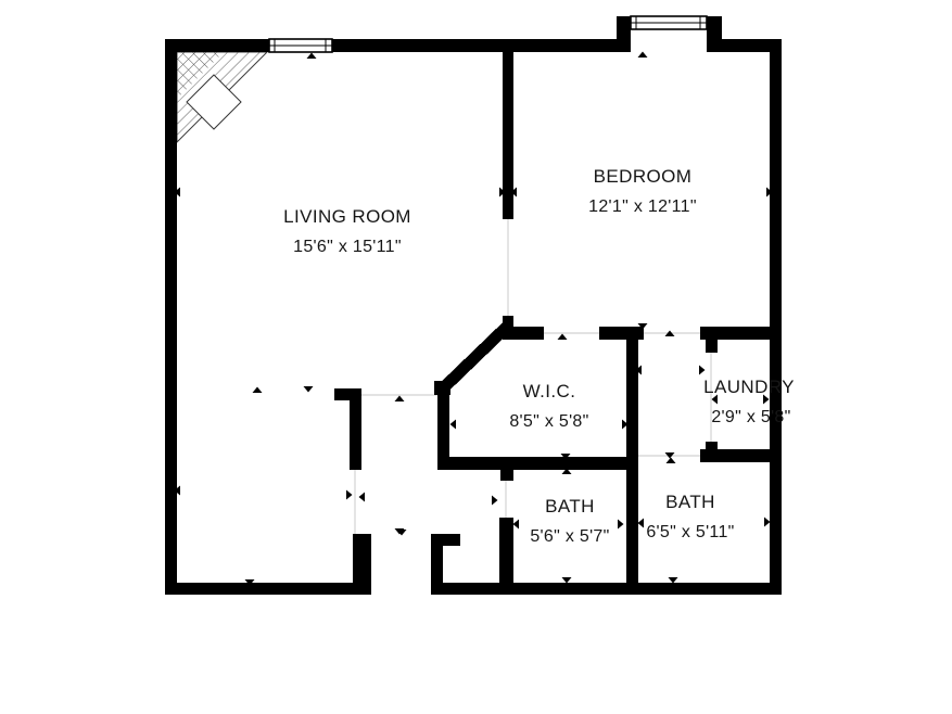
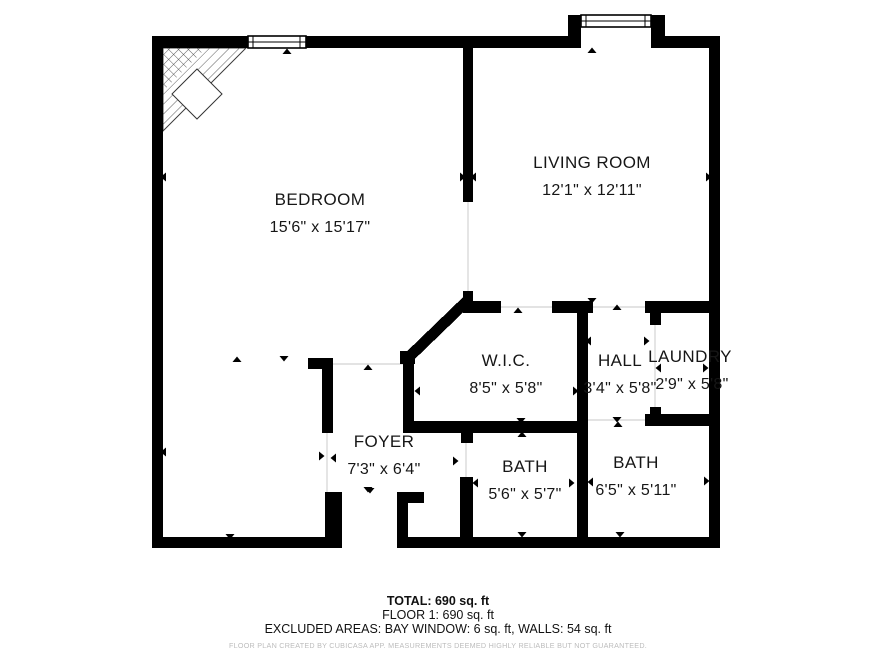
- LIVING ROOM
+ BEDROOM
- 15'6" x 15'11"
+ 15'6" x 15'17"
- BEDROOM
+ LIVING ROOM
  12'1" x 12'11"
  W.I.C.
  8'5" x 5'8"
+ HALL
+ 3'4" x 5'8"
  LAUNDRY
  2'9" x 5'8"
+ FOYER
+ 7'3" x 6'4"
  BATH
  5'6" x 5'7"
  BATH
  6'5" x 5'11"
+ TOTAL: 690 sq. ft
+ FLOOR 1: 690 sq. ft
+ EXCLUDED AREAS: BAY WINDOW: 6 sq. ft, WALLS: 54 sq. ft
+ FLOOR PLAN CREATED BY CUBICASA APP. MEASUREMENTS DEEMED HIGHLY RELIABLE BUT NOT GUARANTEED.
